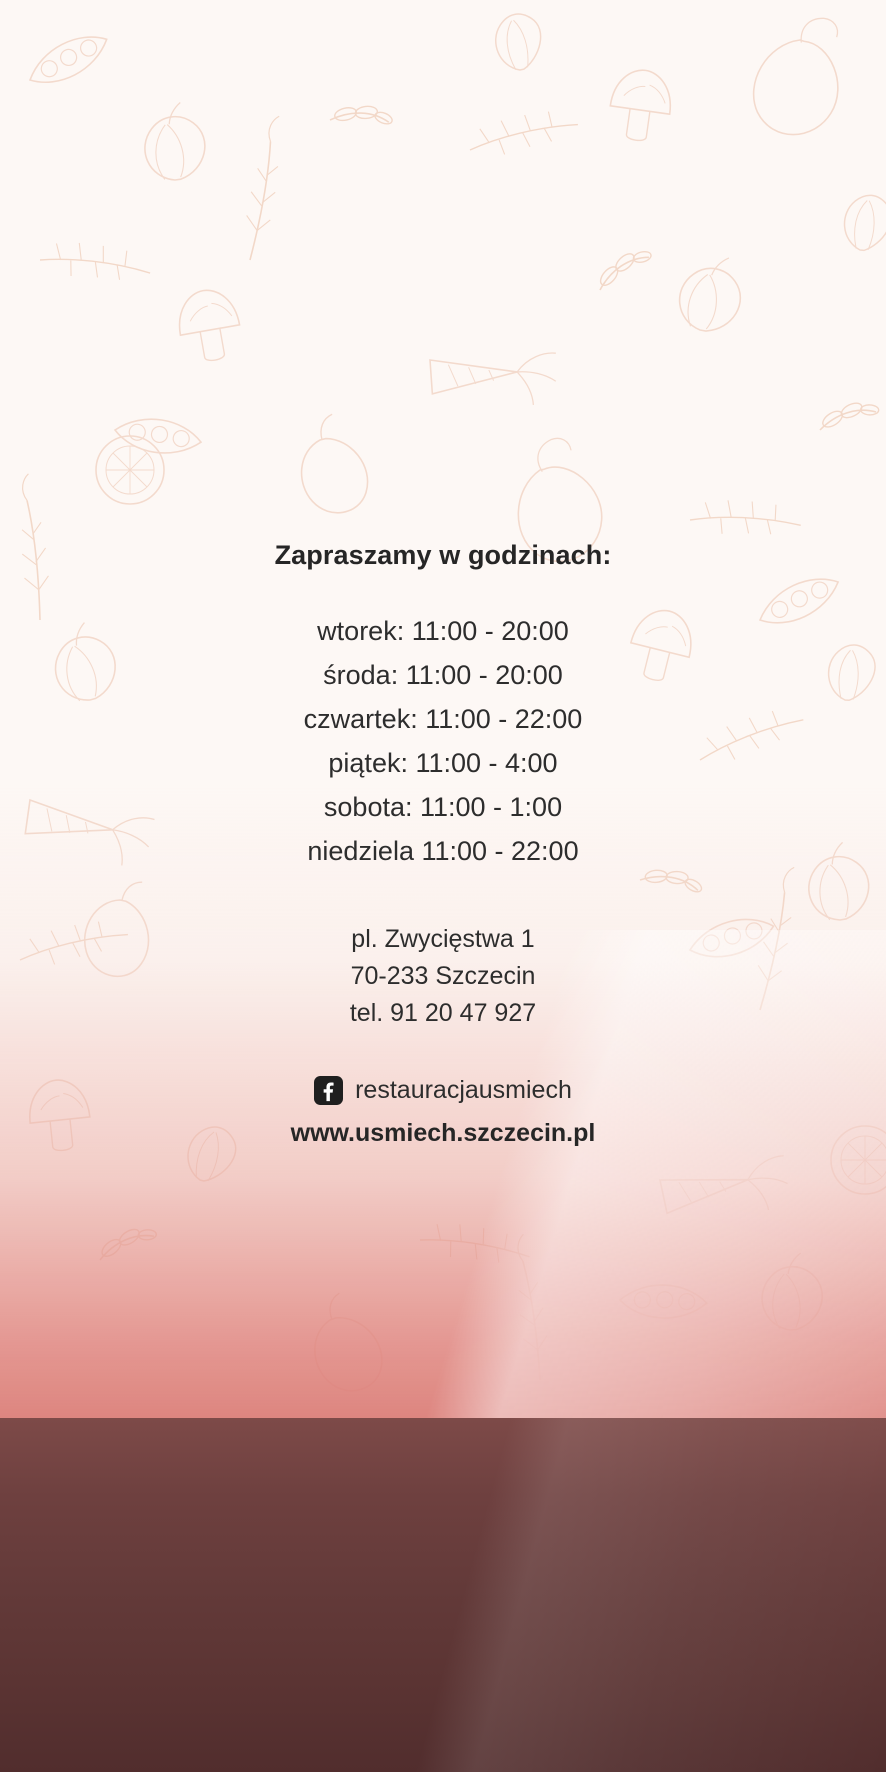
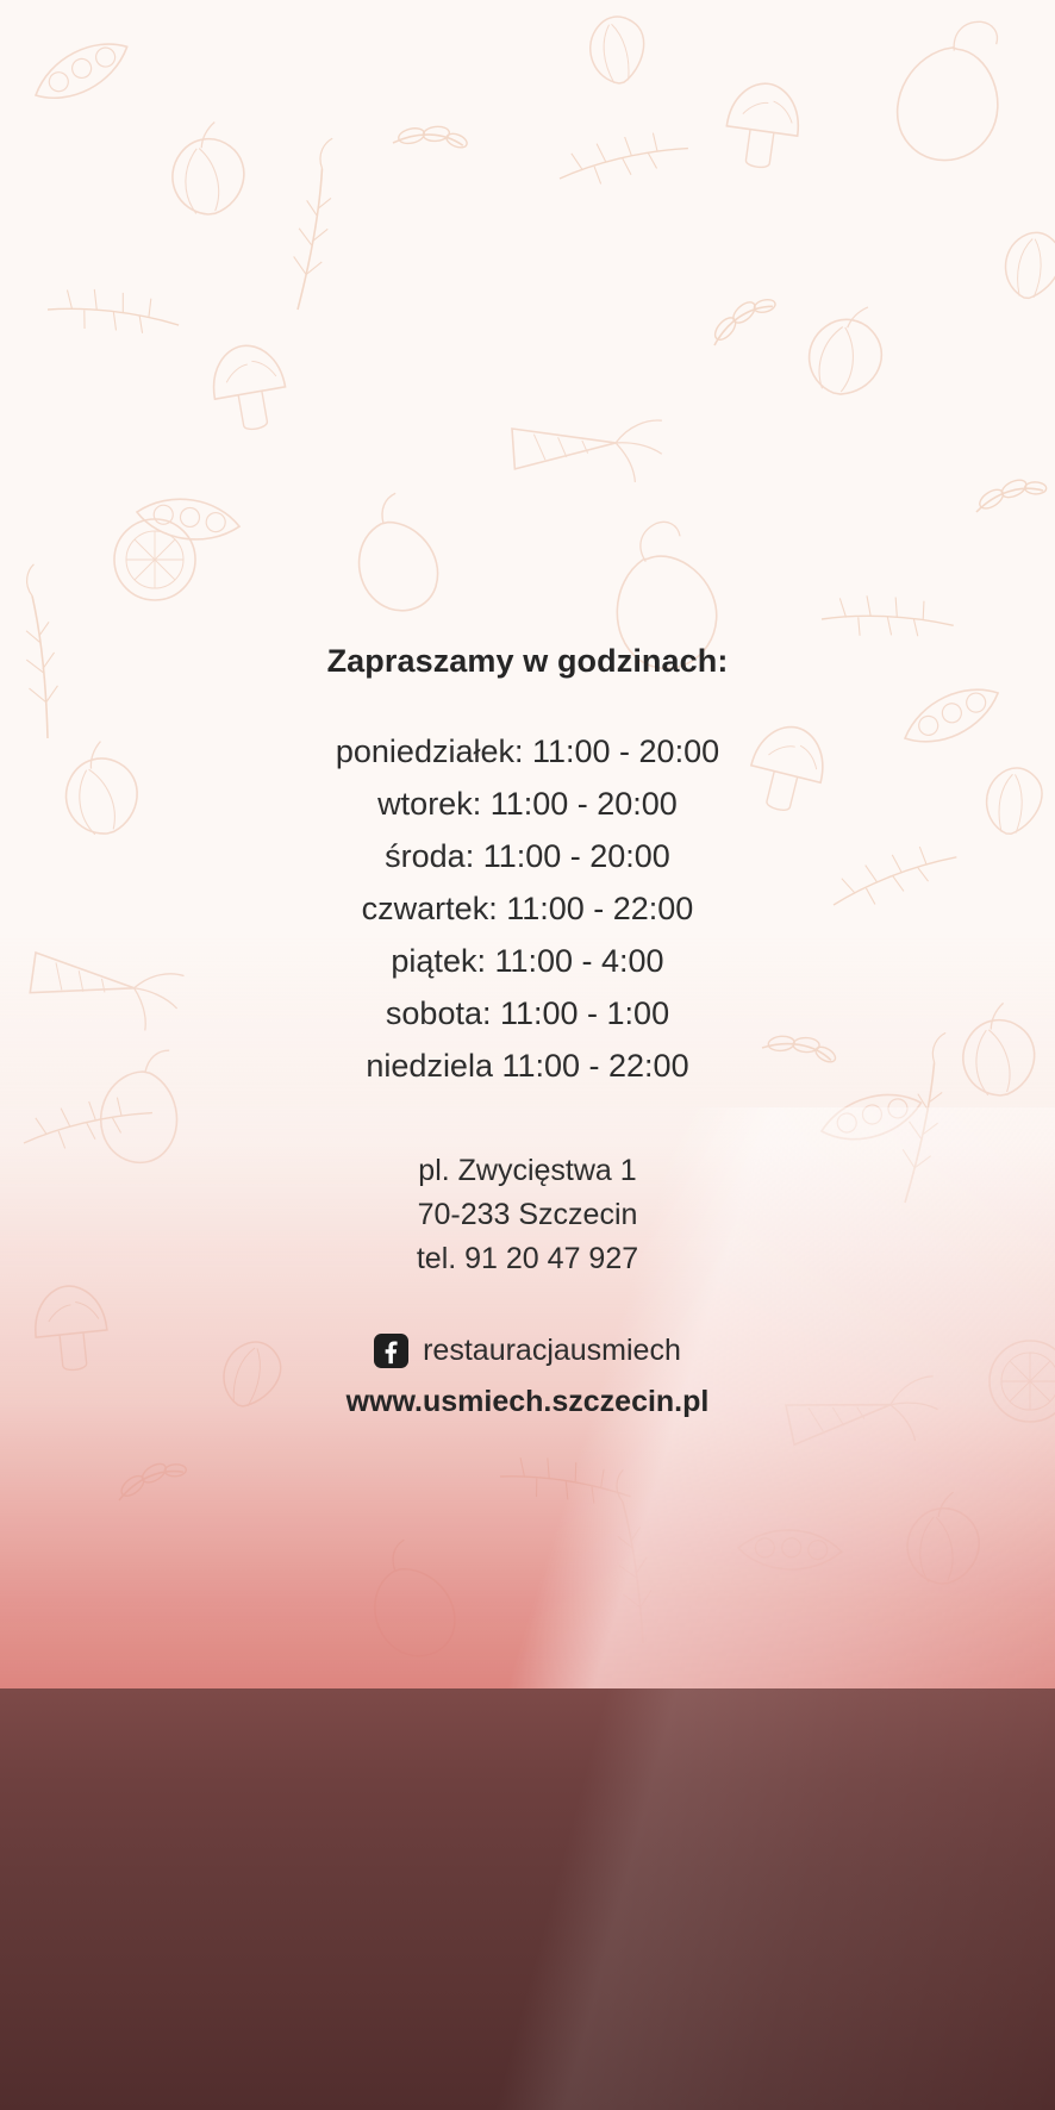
  Zapraszamy w godzinach:
+ poniedziałek: 11:00 - 20:00
  wtorek: 11:00 - 20:00
  środa: 11:00 - 20:00
  czwartek: 11:00 - 22:00
  piątek: 11:00 - 4:00
  sobota: 11:00 - 1:00
  niedziela 11:00 - 22:00
  pl. Zwycięstwa 1
  70-233 Szczecin
  tel. 91 20 47 927
  restauracjausmiech
  www.usmiech.szczecin.pl
